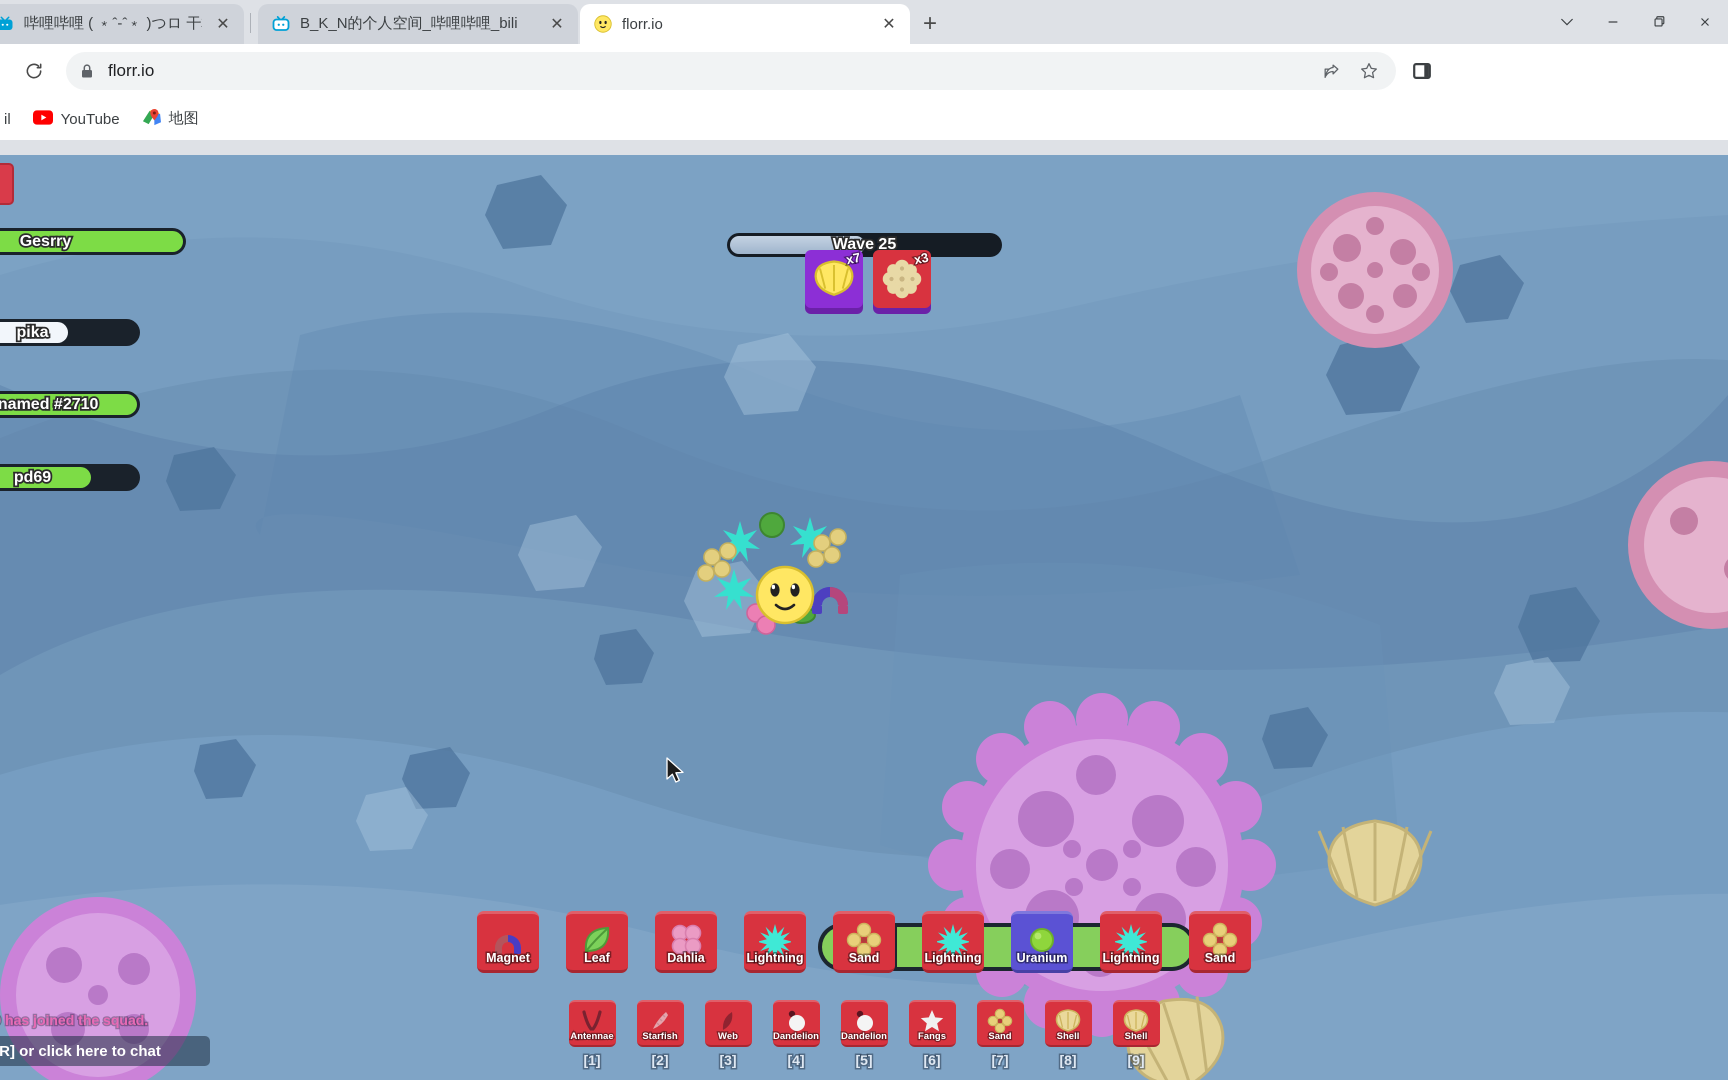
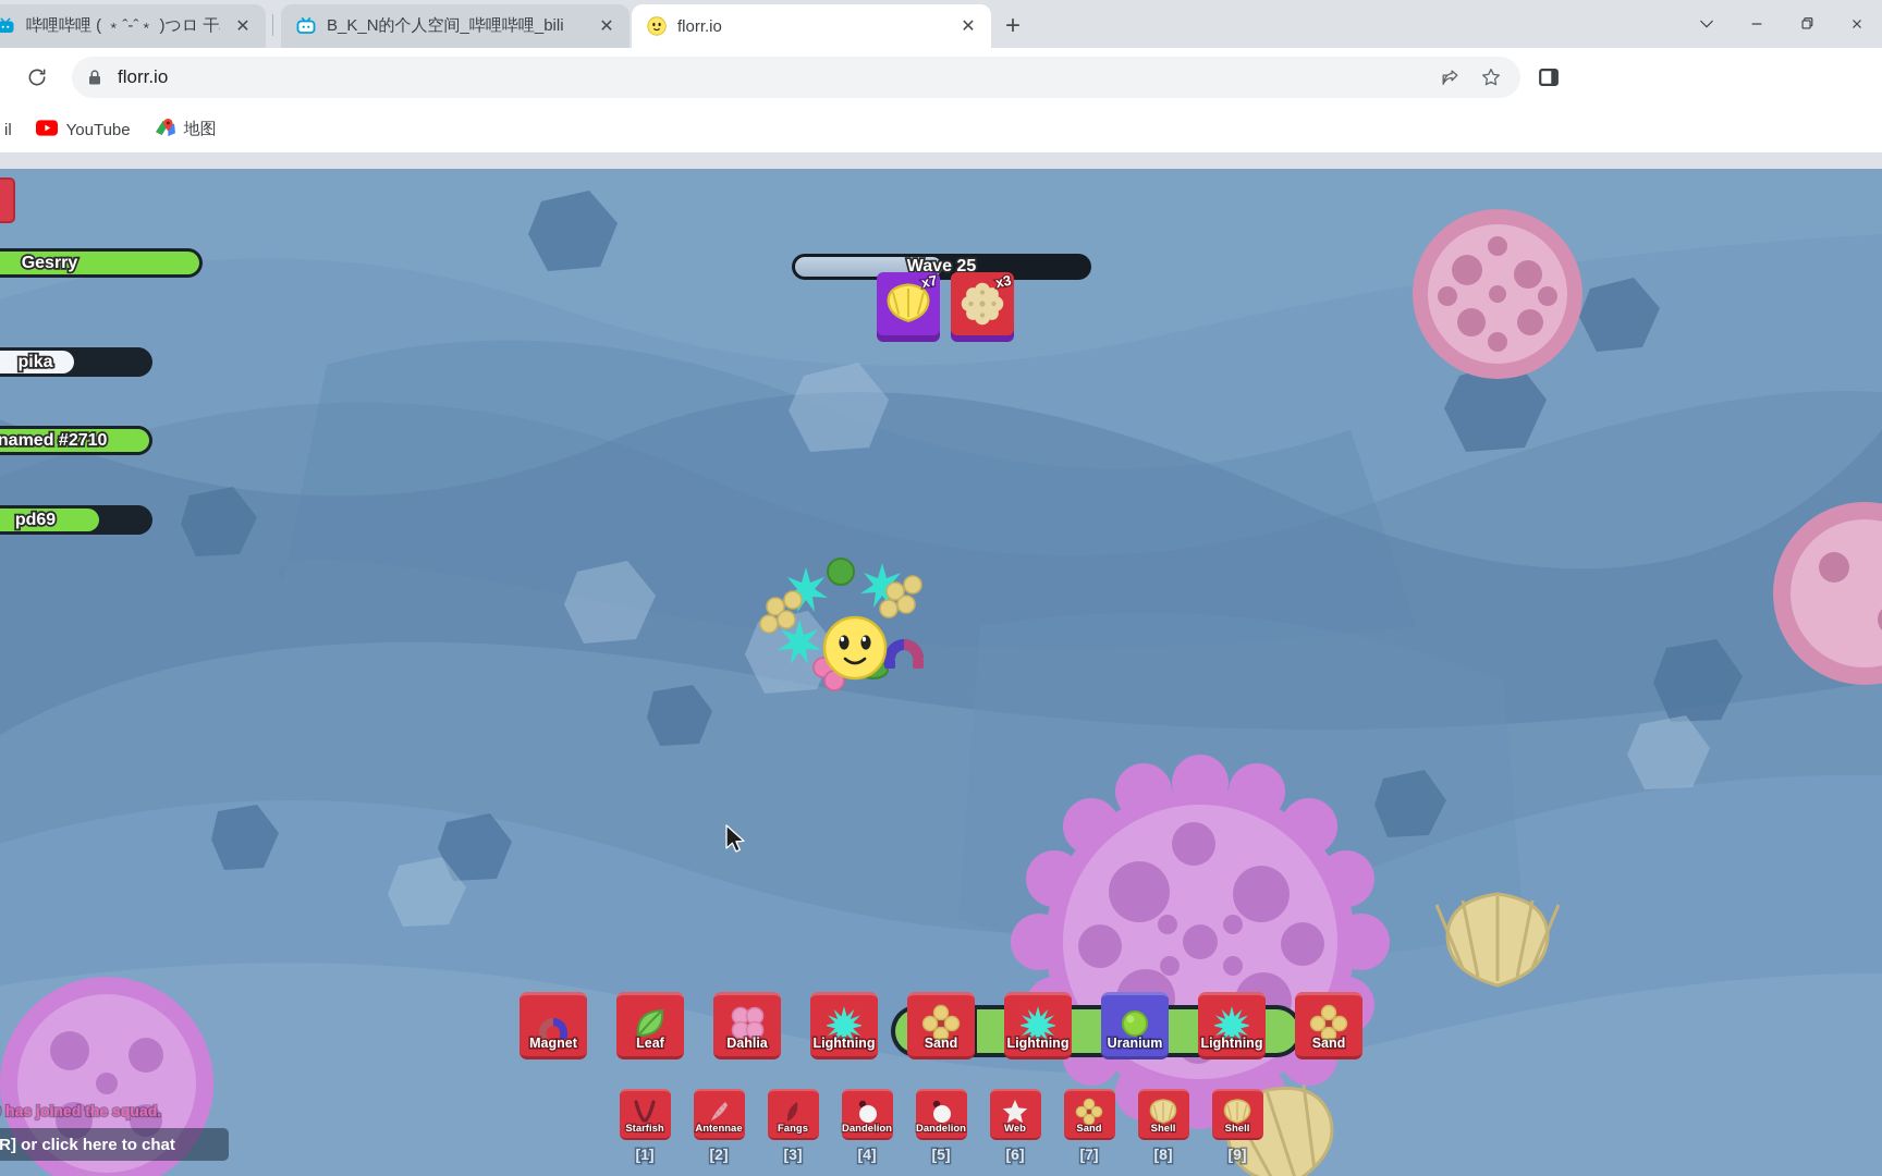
  ✕
  B_K_N的个人空间_哔哩哔哩_bili
  ✕
  florr.io
  ✕
  +
  florr.io
  il
  YouTube
  地图
  Wave 25
  Gesrry
  pika
  named #2710
  pd69
  has joined the squad.
  R] or click here to chat
  Magnet
  Leaf
  Dahlia
  Lightning
  Sand
  Lightning
  Uranium
  Lightning
  Sand
- Antennae
+ Starfish
  [1]
- Starfish
+ Antennae
  [2]
- Web
+ Fangs
  [3]
  Dandelion
  [4]
  Dandelion
  [5]
- Fangs
+ Web
  [6]
  Sand
  [7]
  Shell
  [8]
  Shell
  [9]
